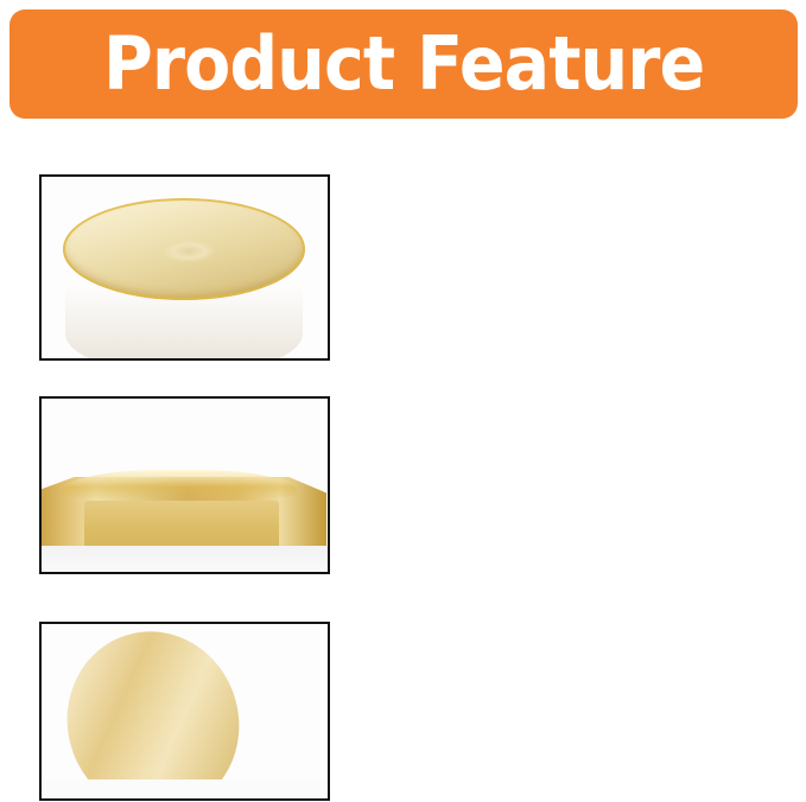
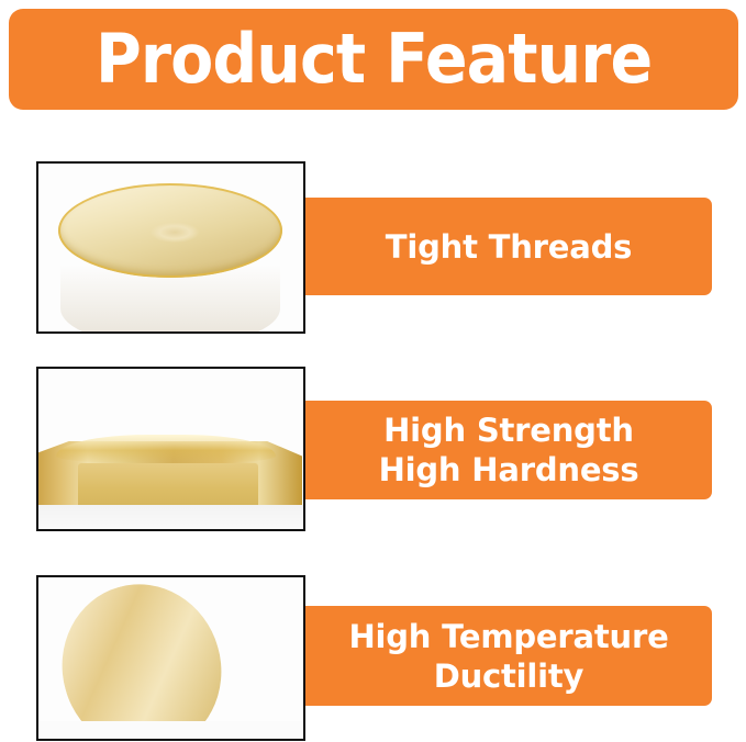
  Product Feature
+ Tight Threads
+ High Strength
+ High Hardness
+ High Temperature
+ Ductility
